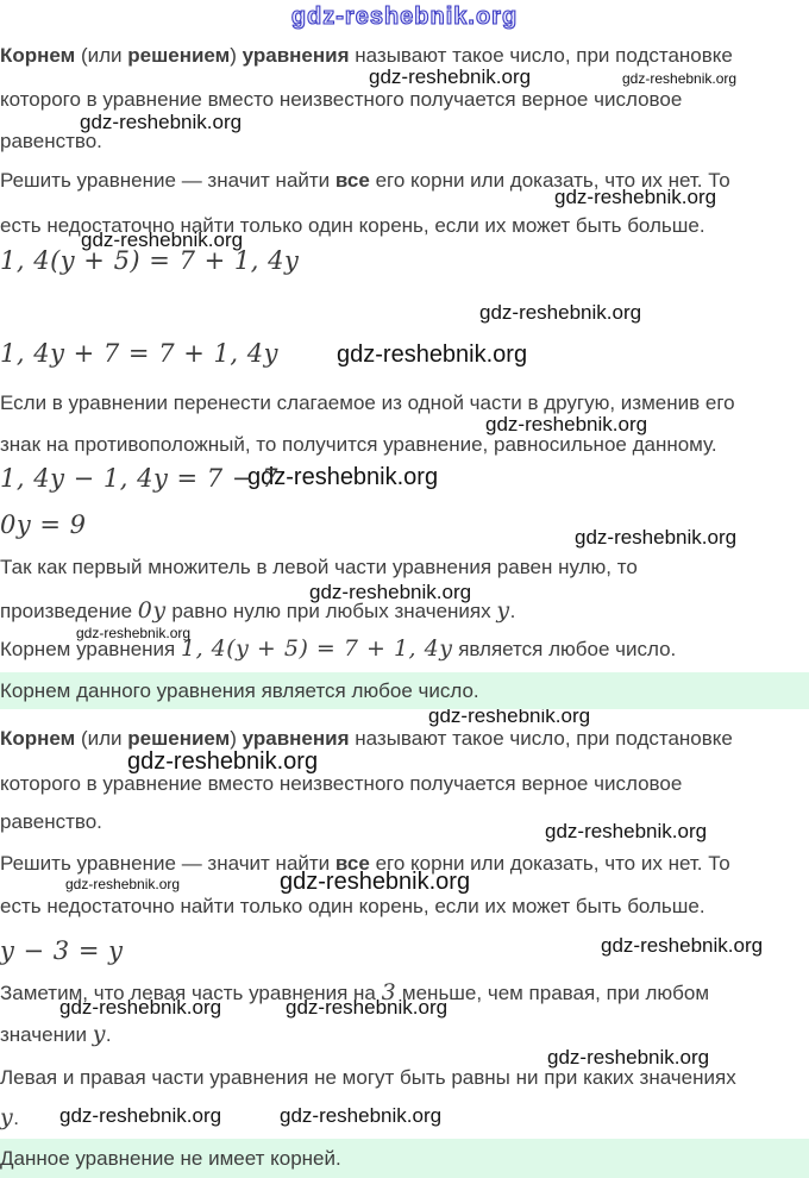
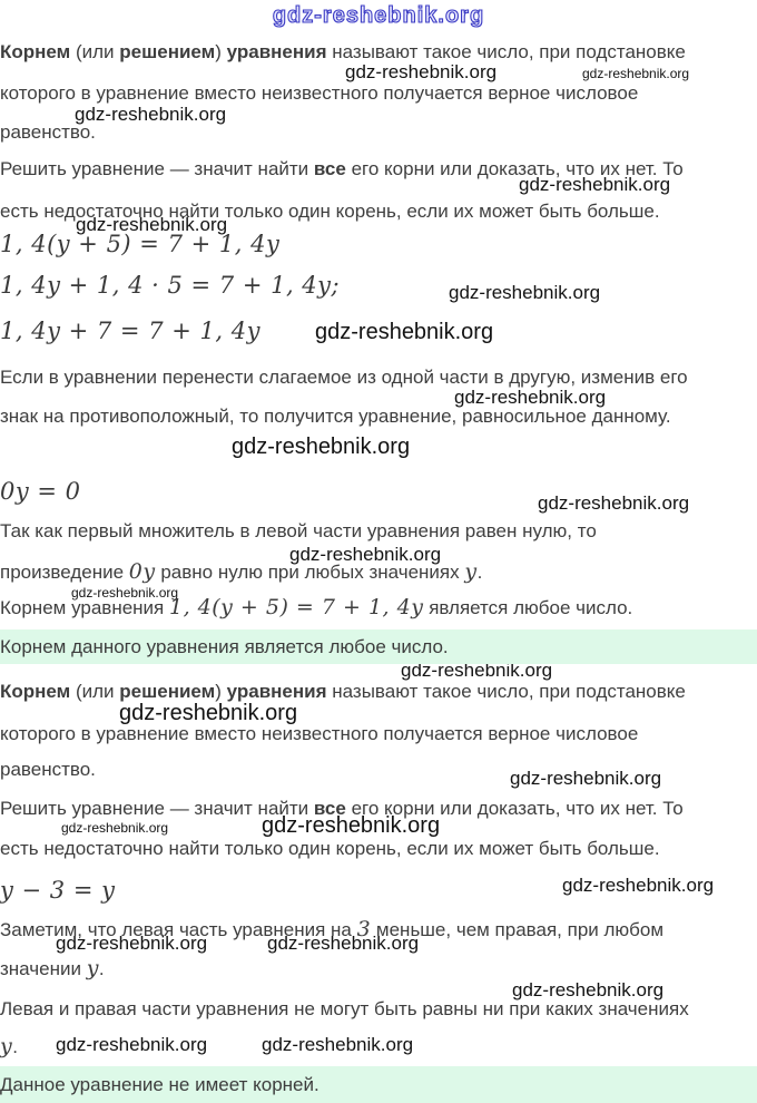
  gdz-reshebnik.org
  gdz-reshebnik.org
  gdz-reshebnik.org
  gdz-reshebnik.org
  gdz-reshebnik.org
  gdz-reshebnik.org
  gdz-reshebnik.org
  gdz-reshebnik.org
  gdz-reshebnik.org
  gdz-reshebnik.org
  gdz-reshebnik.org
  gdz-reshebnik.org
  gdz-reshebnik.org
  gdz-reshebnik.org
  gdz-reshebnik.org
  gdz-reshebnik.org
  gdz-reshebnik.org
  gdz-reshebnik.org
  gdz-reshebnik.org
  gdz-reshebnik.org
  gdz-reshebnik.org
  gdz-reshebnik.org
  gdz-reshebnik.org
  gdz-reshebnik.org
  Корнем (или решением) уравнения называют такое число, при подстановке
  которого в уравнение вместо неизвестного получается верное числовое
  равенство.
  Решить уравнение — значит найти все его корни или доказать, что их нет. То
  есть недостаточно найти только один корень, если их может быть больше.
  1, 4(y + 5) = 7 + 1, 4y
+ 1, 4y + 1, 4 · 5 = 7 + 1, 4y;
  1, 4y + 7 = 7 + 1, 4y
  Если в уравнении перенести слагаемое из одной части в другую, изменив его
  знак на противоположный, то получится уравнение, равносильное данному.
- 1, 4y − 1, 4y = 7 − 7
- 0y = 9
+ 0y = 0
  Так как первый множитель в левой части уравнения равен нулю, то
  произведение 0y равно нулю при любых значениях y.
  Корнем уравнения 1, 4(y + 5) = 7 + 1, 4y является любое число.
  Корнем данного уравнения является любое число.
  Корнем (или решением) уравнения называют такое число, при подстановке
  которого в уравнение вместо неизвестного получается верное числовое
  равенство.
  Решить уравнение — значит найти все его корни или доказать, что их нет. То
  есть недостаточно найти только один корень, если их может быть больше.
  y − 3 = y
  Заметим, что левая часть уравнения на 3 меньше, чем правая, при любом
  значении y.
  Левая и правая части уравнения не могут быть равны ни при каких значениях
  y.
  Данное уравнение не имеет корней.
